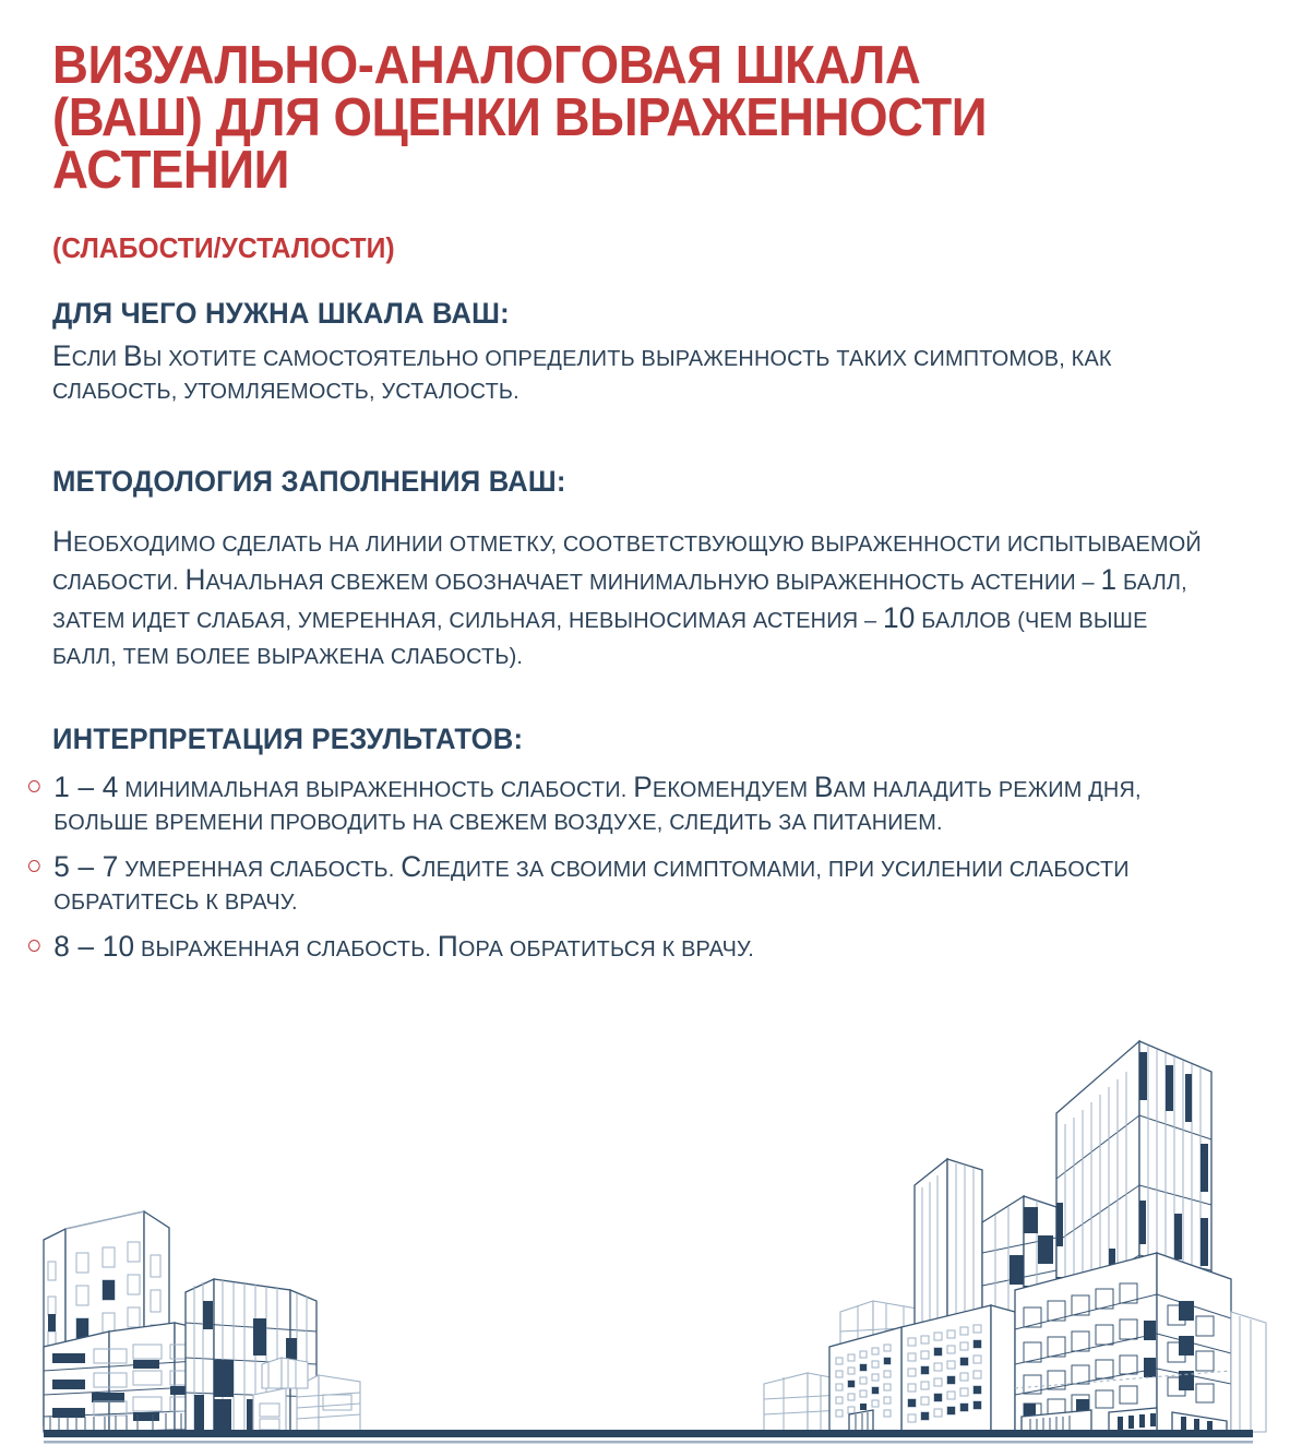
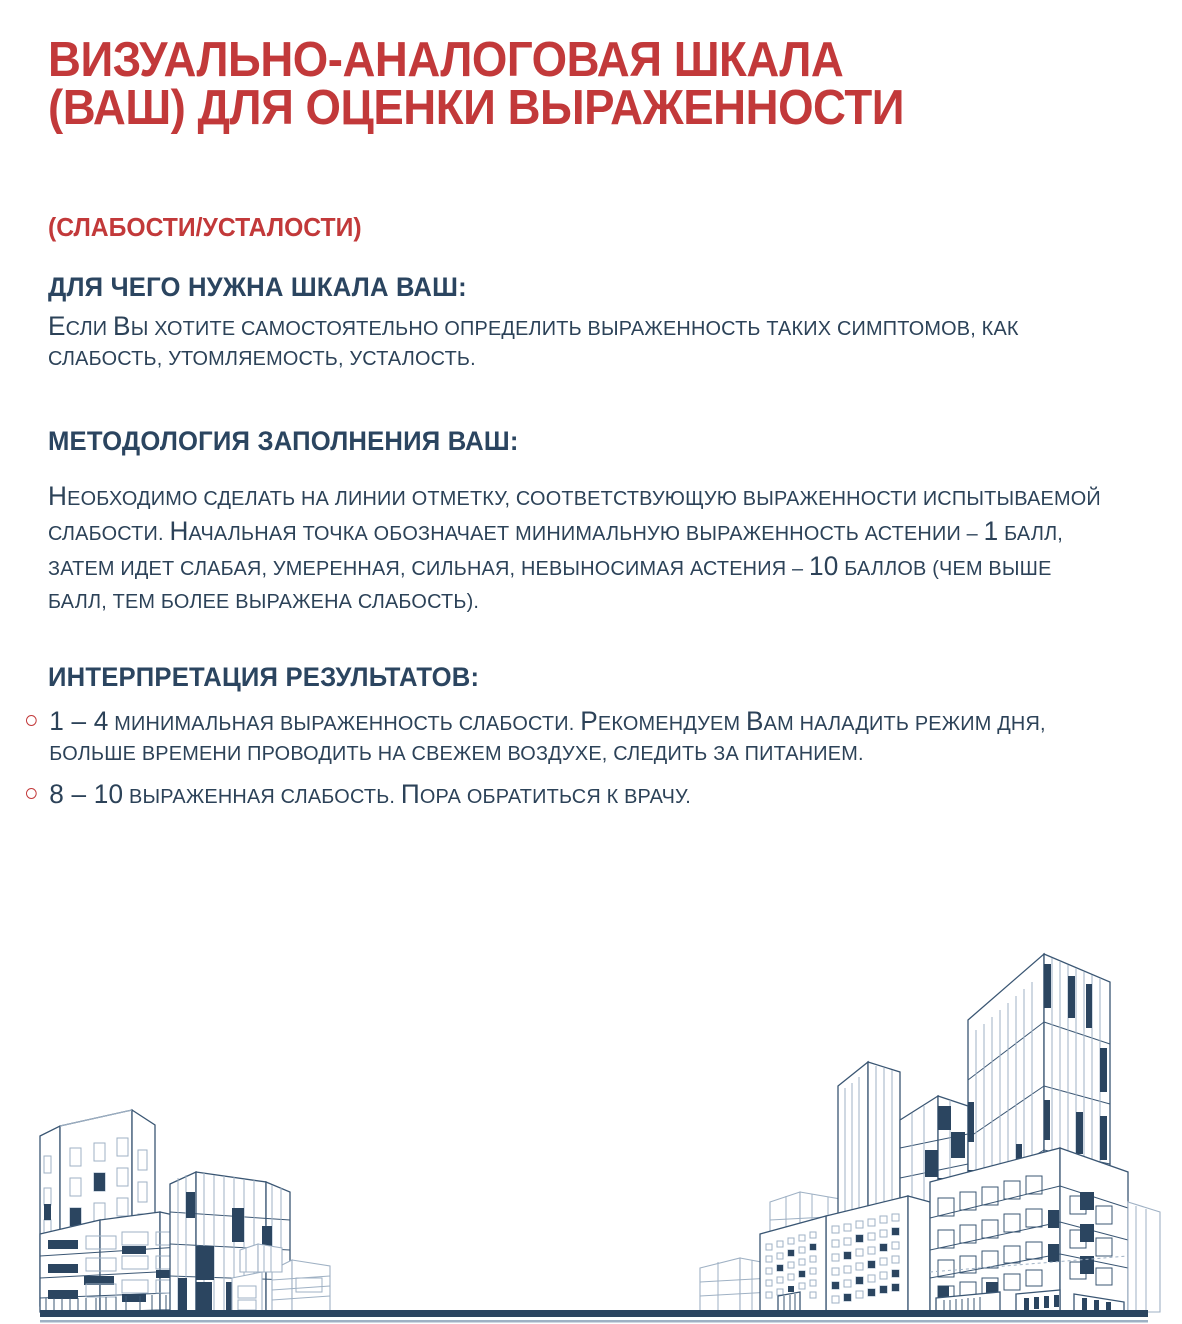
  ВИЗУАЛЬНО-АНАЛОГОВАЯ ШКАЛА
  (ВАШ) ДЛЯ ОЦЕНКИ ВЫРАЖЕННОСТИ
- АСТЕНИИ
  (СЛАБОСТИ/УСТАЛОСТИ)
  ДЛЯ ЧЕГО НУЖНА ШКАЛА ВАШ:
  ЕСЛИ ВЫ ХОТИТЕ САМОСТОЯТЕЛЬНО ОПРЕДЕЛИТЬ ВЫРАЖЕННОСТЬ ТАКИХ СИМПТОМОВ, КАК СЛАБОСТЬ, УТОМЛЯЕМОСТЬ, УСТАЛОСТЬ.
  МЕТОДОЛОГИЯ ЗАПОЛНЕНИЯ ВАШ:
- НЕОБХОДИМО СДЕЛАТЬ НА ЛИНИИ ОТМЕТКУ, СООТВЕТСТВУЮЩУЮ ВЫРАЖЕННОСТИ ИСПЫТЫВАЕМОЙ СЛАБОСТИ. НАЧАЛЬНАЯ СВЕЖЕМ ОБОЗНАЧАЕТ МИНИМАЛЬНУЮ ВЫРАЖЕННОСТЬ АСТЕНИИ – 1 БАЛЛ, ЗАТЕМ ИДЕТ СЛАБАЯ, УМЕРЕННАЯ, СИЛЬНАЯ, НЕВЫНОСИМАЯ АСТЕНИЯ – 10 БАЛЛОВ (ЧЕМ ВЫШЕ БАЛЛ, ТЕМ БОЛЕЕ ВЫРАЖЕНА СЛАБОСТЬ).
+ НЕОБХОДИМО СДЕЛАТЬ НА ЛИНИИ ОТМЕТКУ, СООТВЕТСТВУЮЩУЮ ВЫРАЖЕННОСТИ ИСПЫТЫВАЕМОЙ СЛАБОСТИ. НАЧАЛЬНАЯ ТОЧКА ОБОЗНАЧАЕТ МИНИМАЛЬНУЮ ВЫРАЖЕННОСТЬ АСТЕНИИ – 1 БАЛЛ, ЗАТЕМ ИДЕТ СЛАБАЯ, УМЕРЕННАЯ, СИЛЬНАЯ, НЕВЫНОСИМАЯ АСТЕНИЯ – 10 БАЛЛОВ (ЧЕМ ВЫШЕ БАЛЛ, ТЕМ БОЛЕЕ ВЫРАЖЕНА СЛАБОСТЬ).
  ИНТЕРПРЕТАЦИЯ РЕЗУЛЬТАТОВ:
  1 – 4 МИНИМАЛЬНАЯ ВЫРАЖЕННОСТЬ СЛАБОСТИ. РЕКОМЕНДУЕМ ВАМ НАЛАДИТЬ РЕЖИМ ДНЯ, БОЛЬШЕ ВРЕМЕНИ ПРОВОДИТЬ НА СВЕЖЕМ ВОЗДУХЕ, СЛЕДИТЬ ЗА ПИТАНИЕМ.
- 5 – 7 УМЕРЕННАЯ СЛАБОСТЬ. СЛЕДИТЕ ЗА СВОИМИ СИМПТОМАМИ, ПРИ УСИЛЕНИИ СЛАБОСТИ ОБРАТИТЕСЬ К ВРАЧУ.
  8 – 10 ВЫРАЖЕННАЯ СЛАБОСТЬ. ПОРА ОБРАТИТЬСЯ К ВРАЧУ.
